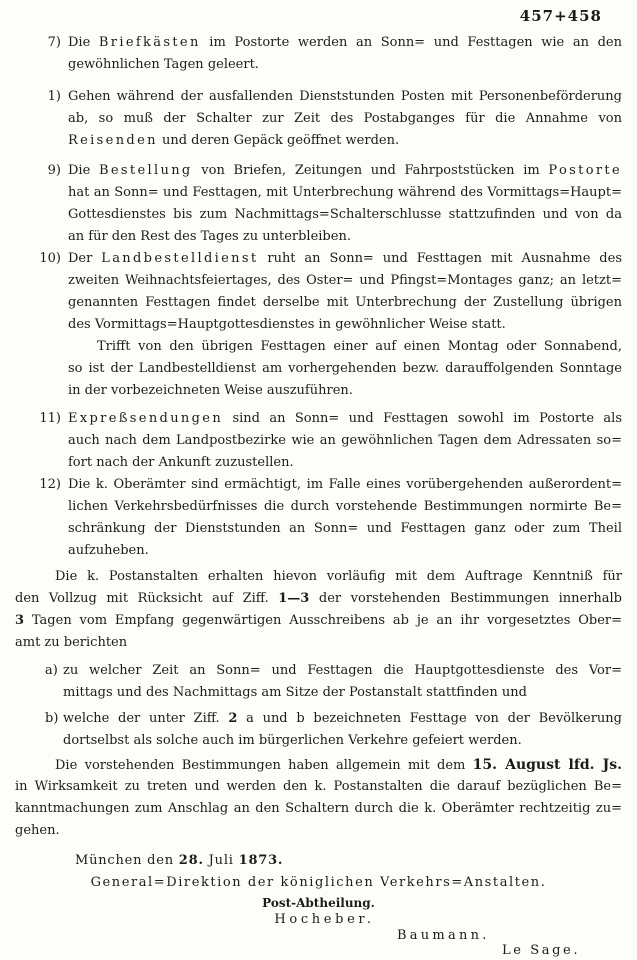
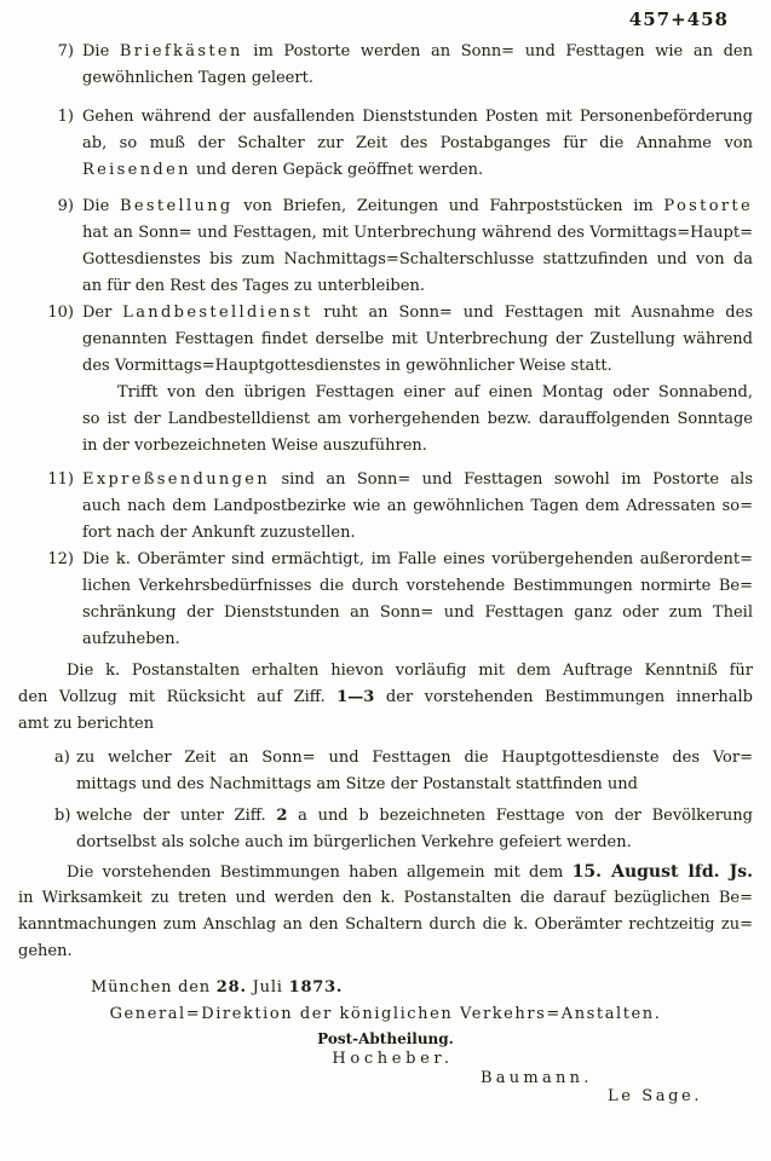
  457+458
  7)
  Die Briefkästen im Postorte werden an Sonn= und Festtagen wie an den
  gewöhnlichen Tagen geleert.
  1)
  Gehen während der ausfallenden Dienststunden Posten mit Personenbeförderung
  ab, so muß der Schalter zur Zeit des Postabganges für die Annahme von
  Reisenden und deren Gepäck geöffnet werden.
  9)
  Die Bestellung von Briefen, Zeitungen und Fahrpoststücken im Postorte
  hat an Sonn= und Festtagen, mit Unterbrechung während des Vormittags=Haupt=
  Gottesdienstes bis zum Nachmittags=Schalterschlusse stattzufinden und von da
  an für den Rest des Tages zu unterbleiben.
  10)
  Der Landbestelldienst ruht an Sonn= und Festtagen mit Ausnahme des
- zweiten Weihnachtsfeiertages, des Oster= und Pfingst=Montages ganz; an letzt=
- genannten Festtagen findet derselbe mit Unterbrechung der Zustellung übrigen
+ genannten Festtagen findet derselbe mit Unterbrechung der Zustellung während
  des Vormittags=Hauptgottesdienstes in gewöhnlicher Weise statt.
  Trifft von den übrigen Festtagen einer auf einen Montag oder Sonnabend,
  so ist der Landbestelldienst am vorhergehenden bezw. darauffolgenden Sonntage
  in der vorbezeichneten Weise auszuführen.
  11)
  Expreßsendungen sind an Sonn= und Festtagen sowohl im Postorte als
  auch nach dem Landpostbezirke wie an gewöhnlichen Tagen dem Adressaten so=
  fort nach der Ankunft zuzustellen.
  12)
  Die k. Oberämter sind ermächtigt, im Falle eines vorübergehenden außerordent=
  lichen Verkehrsbedürfnisses die durch vorstehende Bestimmungen normirte Be=
  schränkung der Dienststunden an Sonn= und Festtagen ganz oder zum Theil
  aufzuheben.
  Die k. Postanstalten erhalten hievon vorläufig mit dem Auftrage Kenntniß für
  den Vollzug mit Rücksicht auf Ziff. 1—3 der vorstehenden Bestimmungen innerhalb
- 3 Tagen vom Empfang gegenwärtigen Ausschreibens ab je an ihr vorgesetztes Ober=
  amt zu berichten
  a)
  zu welcher Zeit an Sonn= und Festtagen die Hauptgottesdienste des Vor=
  mittags und des Nachmittags am Sitze der Postanstalt stattfinden und
  b)
  welche der unter Ziff. 2 a und b bezeichneten Festtage von der Bevölkerung
  dortselbst als solche auch im bürgerlichen Verkehre gefeiert werden.
  Die vorstehenden Bestimmungen haben allgemein mit dem 15. August lfd. Js.
  in Wirksamkeit zu treten und werden den k. Postanstalten die darauf bezüglichen Be=
  kanntmachungen zum Anschlag an den Schaltern durch die k. Oberämter rechtzeitig zu=
  gehen.
  München den 28. Juli 1873.
  General=Direktion der königlichen Verkehrs=Anstalten.
  Post-Abtheilung.
  Hocheber.
  Baumann.
  Le Sage.
